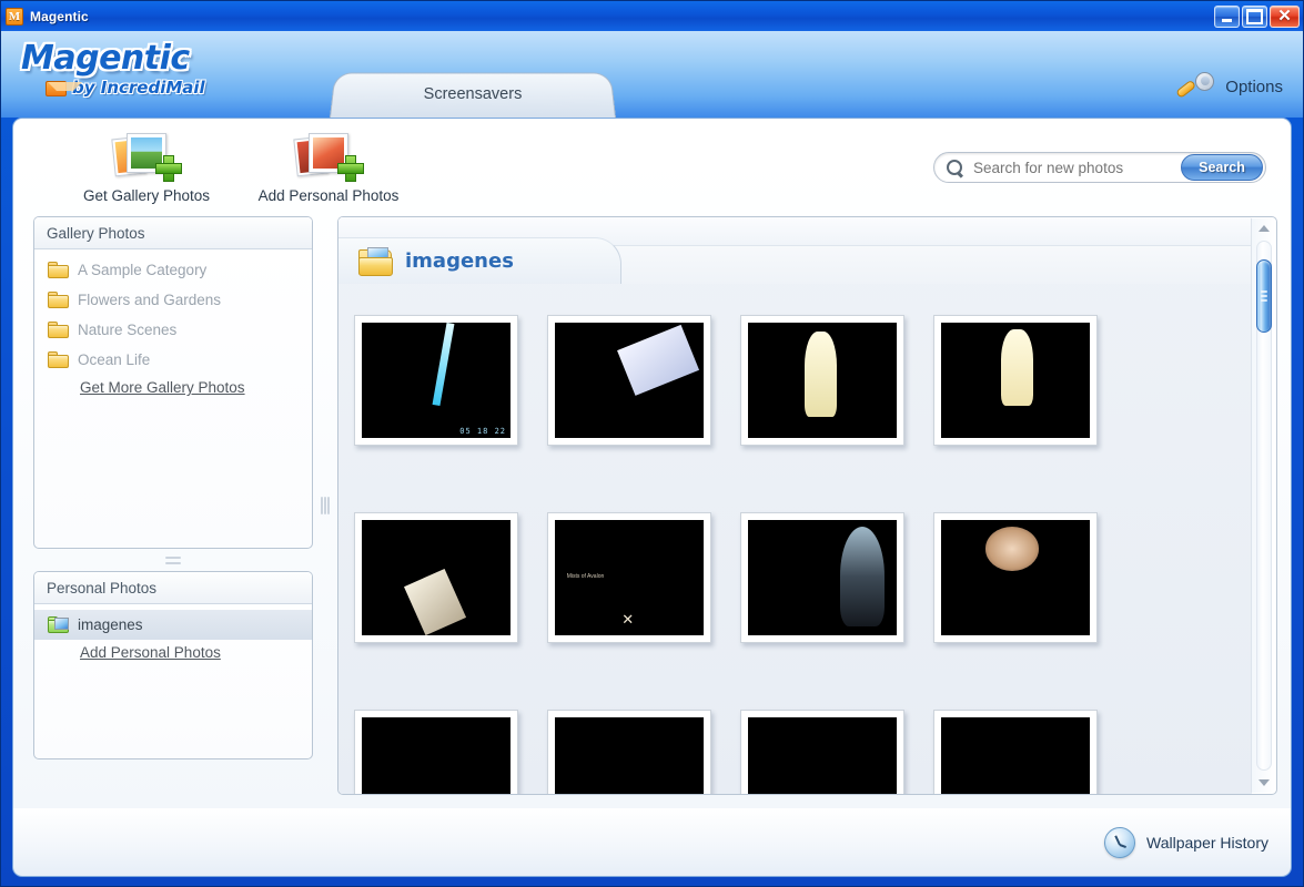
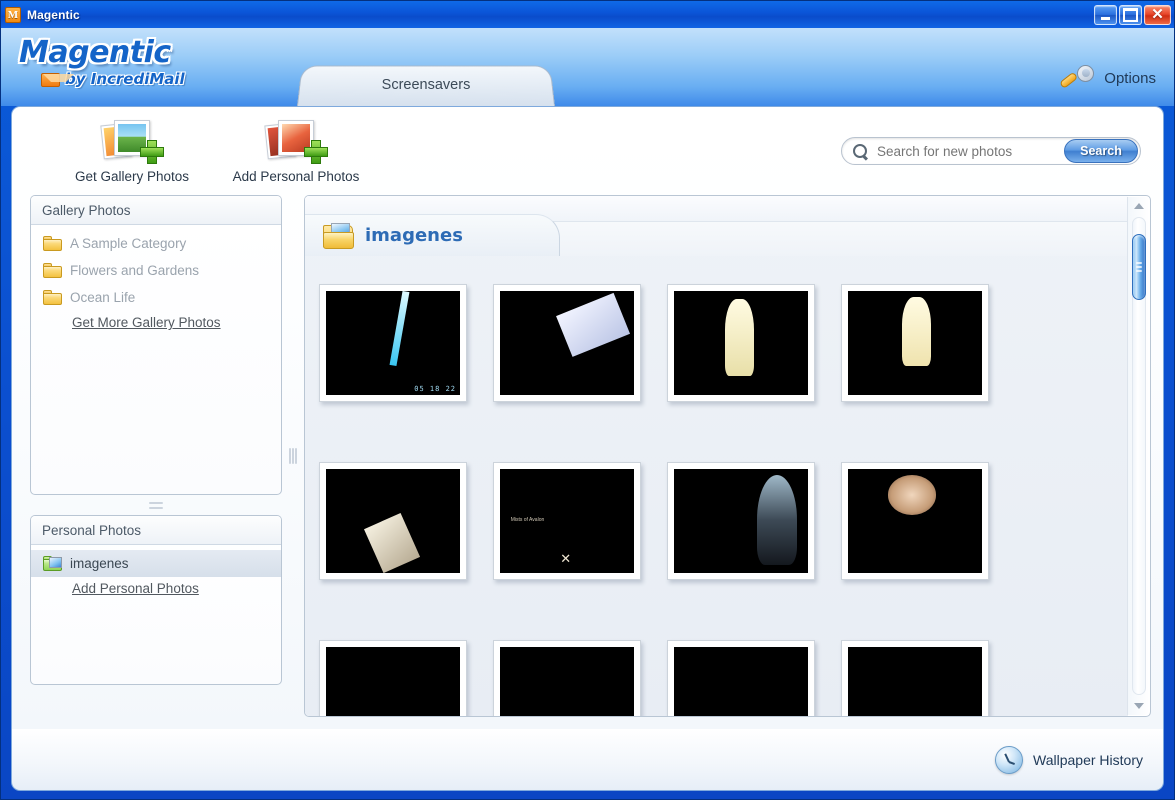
  M
  Magentic
  ✕
  Magentic
  y IncrediMail
  Screensavers
  Options
  Get Gallery Photos
  Add Personal Photos
  Search for new photos
  Search
  Gallery Photos
  A Sample Category
  Flowers and Gardens
- Nature Scenes
  Ocean Life
  Get More Gallery Photos
  Personal Photos
  imagenes
  Add Personal Photos
  imagenes
  05 18 22
  ✕
  Wallpaper History
